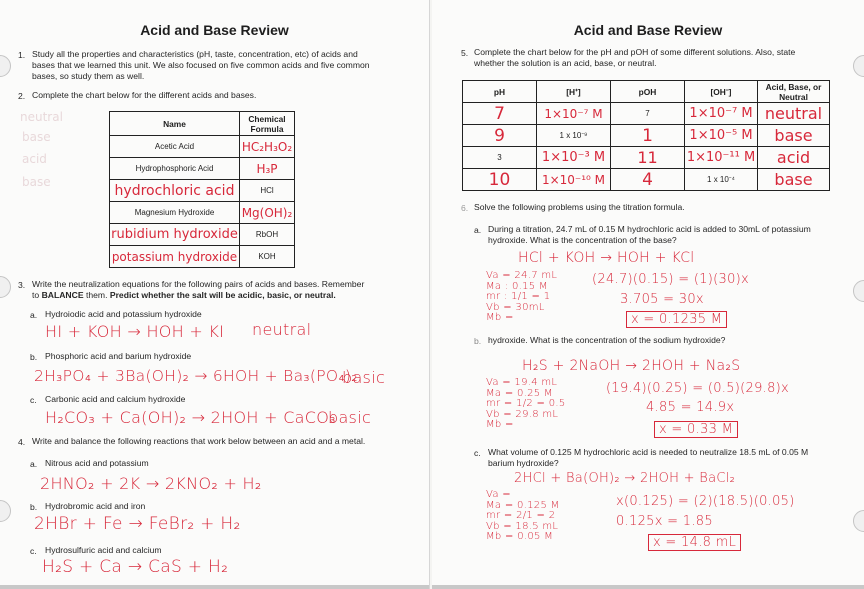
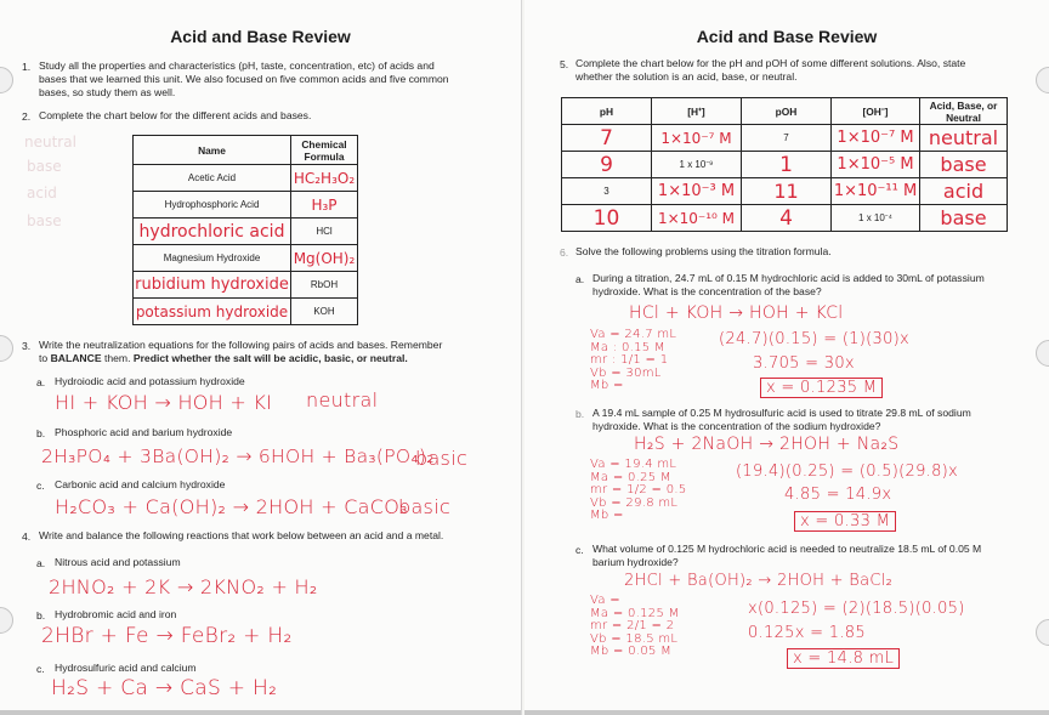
  neutral
  base
  acid
  base
  Acid and Base Review
  1.
  Study all the properties and characteristics (pH, taste, concentration, etc) of acids and
  bases that we learned this unit. We also focused on five common acids and five common
  bases, so study them as well.
  2.
  Complete the chart below for the different acids and bases.
  Name	Chemical Formula
  Acetic Acid	HC₂H₃O₂
  Hydrophosphoric Acid	H₃P
  hydrochloric acid	HCl
  Magnesium Hydroxide	Mg(OH)₂
  rubidium hydroxide	RbOH
  potassium hydroxide	KOH
  3.
  Write the neutralization equations for the following pairs of acids and bases. Remember
  to BALANCE them. Predict whether the salt will be acidic, basic, or neutral.
  a.
  Hydroiodic acid and potassium hydroxide
  HI + KOH → HOH + KI
  neutral
  b.
  Phosphoric acid and barium hydroxide
  2H₃PO₄ + 3Ba(OH)₂ → 6HOH + Ba₃(PO₄)₂
  basic
  c.
  Carbonic acid and calcium hydroxide
  H₂CO₃ + Ca(OH)₂ → 2HOH + CaCO₃
  basic
  4.
  Write and balance the following reactions that work below between an acid and a metal.
  a.
  Nitrous acid and potassium
  2HNO₂ + 2K → 2KNO₂ + H₂
  b.
  Hydrobromic acid and iron
  2HBr + Fe → FeBr₂ + H₂
  c.
  Hydrosulfuric acid and calcium
  H₂S + Ca → CaS + H₂
  Acid and Base Review
  5.
  Complete the chart below for the pH and pOH of some different solutions. Also, state
  whether the solution is an acid, base, or neutral.
  pH	[H⁺]	pOH	[OH⁻]	Acid, Base, or Neutral
  7	1×10⁻⁷ M	7	1×10⁻⁷ M	neutral
  9	1 x 10⁻⁹	1	1×10⁻⁵ M	base
  3	1×10⁻³ M	11	1×10⁻¹¹ M	acid
  10	1×10⁻¹⁰ M	4	1 x 10⁻⁴	base
  6.
  Solve the following problems using the titration formula.
  a.
  During a titration, 24.7 mL of 0.15 M hydrochloric acid is added to 30mL of potassium
  hydroxide. What is the concentration of the base?
  HCl + KOH → HOH + KCl
  Va = 24.7 mL
  Ma : 0.15 M
  mr : 1/1 = 1
  Vb = 30mL
  Mb =
  (24.7)(0.15) = (1)(30)x
  3.705 = 30x
  x = 0.1235 M
  b.
+ A 19.4 mL sample of 0.25 M hydrosulfuric acid is used to titrate 29.8 mL of sodium
  hydroxide. What is the concentration of the sodium hydroxide?
  H₂S + 2NaOH → 2HOH + Na₂S
  Va = 19.4 mL
  Ma = 0.25 M
  mr = 1/2 = 0.5
  Vb = 29.8 mL
  Mb =
  (19.4)(0.25) = (0.5)(29.8)x
  4.85 = 14.9x
  x = 0.33 M
  c.
  What volume of 0.125 M hydrochloric acid is needed to neutralize 18.5 mL of 0.05 M
  barium hydroxide?
  2HCl + Ba(OH)₂ → 2HOH + BaCl₂
  Va =
  Ma = 0.125 M
  mr = 2/1 = 2
  Vb = 18.5 mL
  Mb = 0.05 M
  x(0.125) = (2)(18.5)(0.05)
  0.125x = 1.85
  x = 14.8 mL
